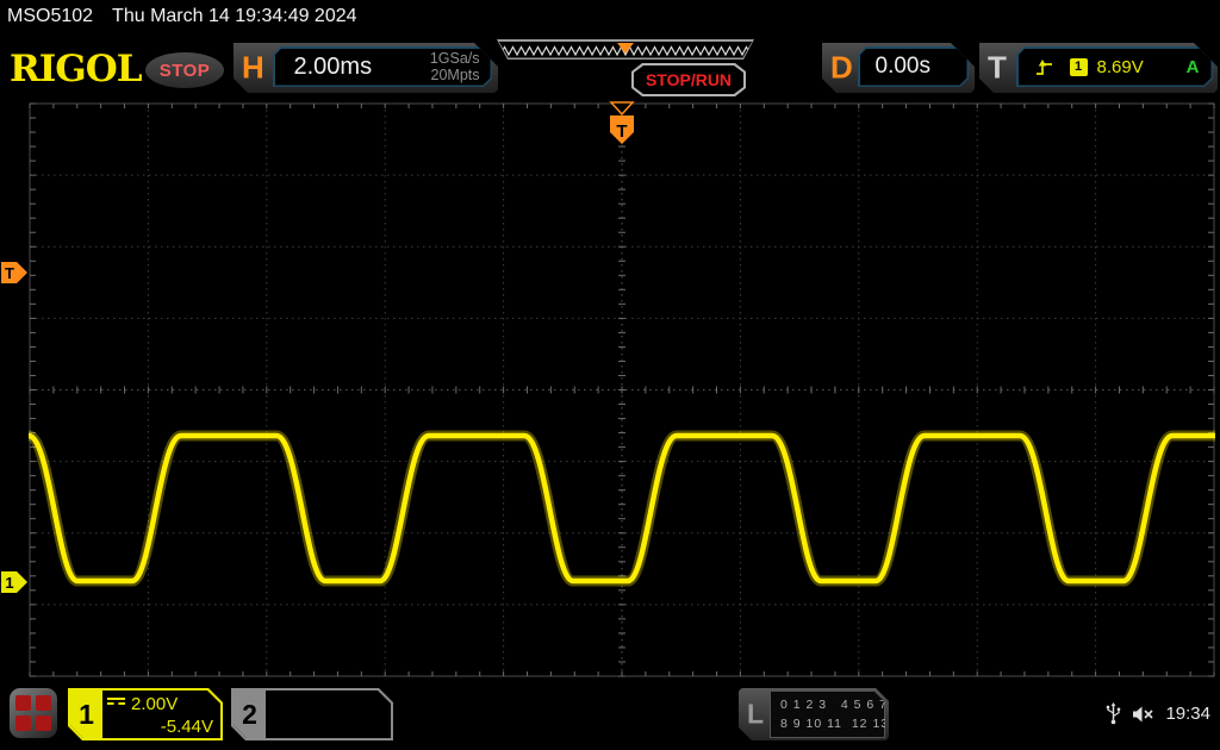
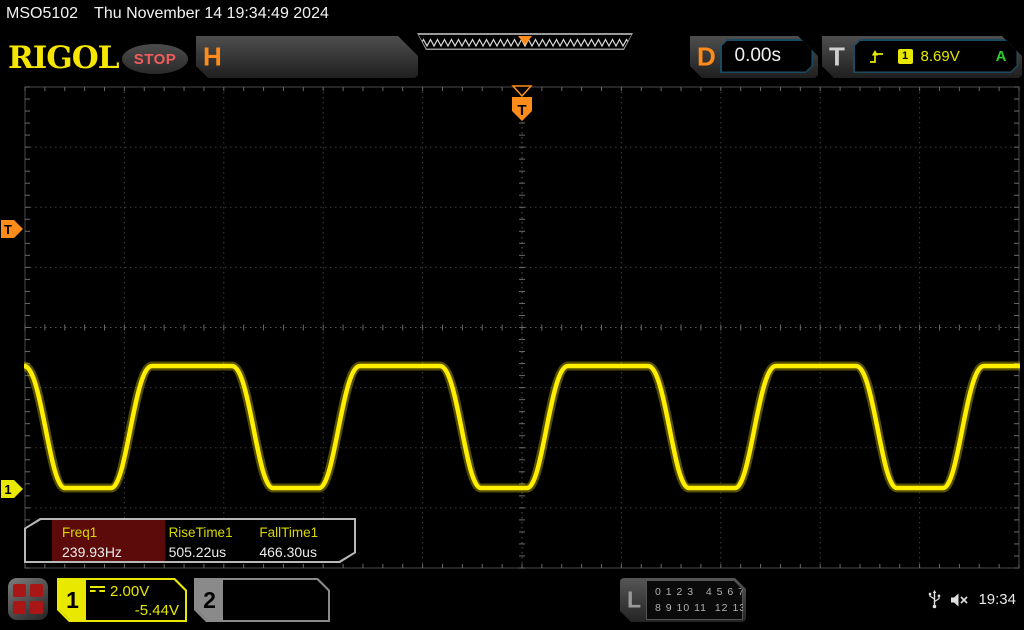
- MSO5102 Thu March 14 19:34:49 2024
+ MSO5102 Thu November 14 19:34:49 2024
  RIGOL
  STOP
  H
- 2.00ms
- 1GSa/s
- 20Mpts
- STOP/RUN
  D
  0.00s
  T
  1
  8.69V
  A
  T
  T
  1
+ Freq1
+ 239.93Hz
+ RiseTime1
+ 505.22us
+ FallTime1
+ 466.30us
  1
  2.00V
  -5.44V
  2
  L
  0 1 2 3 4 5 6 7
  8 9 10 11 12 13
  19:34
